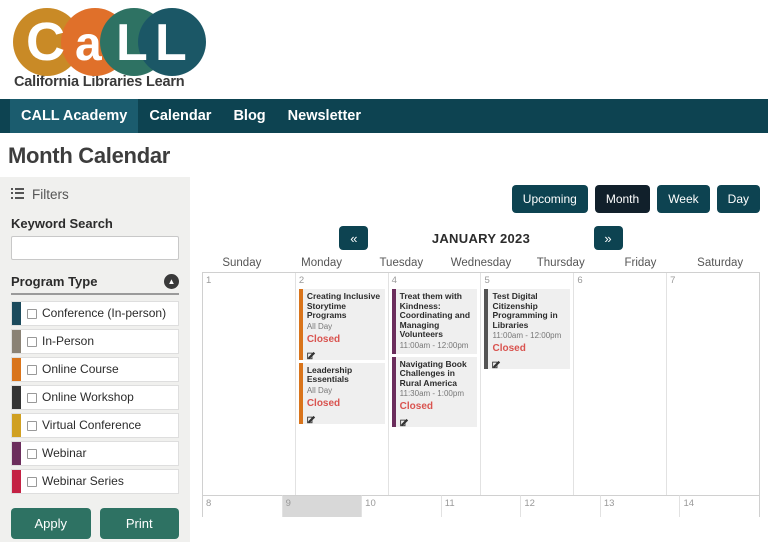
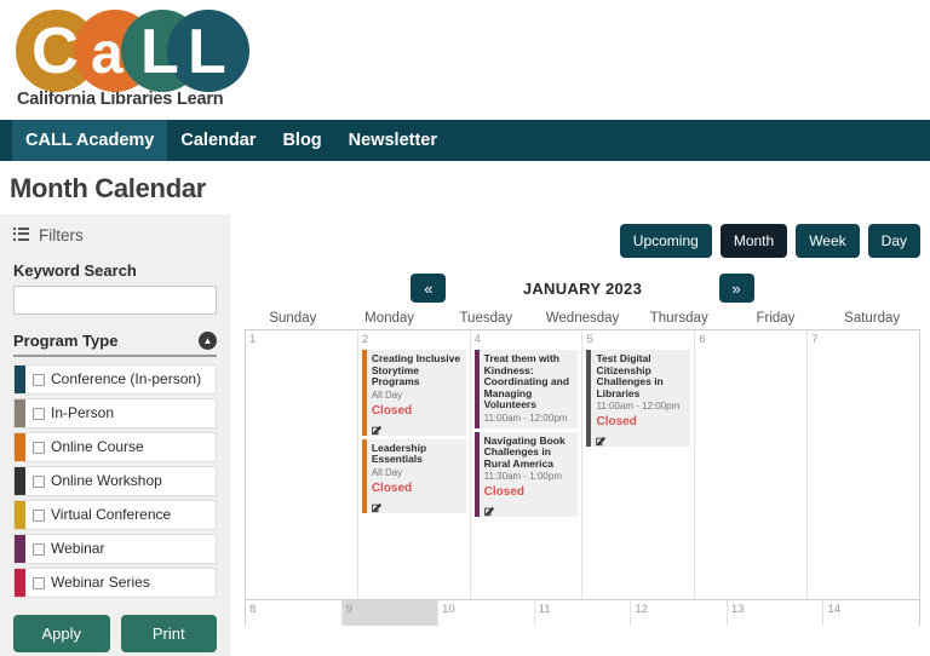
  C
  a
  L
  L
  California Libraries Learn
  CALL Academy
  Calendar
  Blog
  Newsletter
  Month Calendar
  Filters
  Keyword Search
  Program Type
  ▲
  Conference (In-person)
  In-Person
  Online Course
  Online Workshop
  Virtual Conference
  Webinar
  Webinar Series
  Apply
  Print
  Upcoming
  Month
  Week
  Day
  «
  JANUARY 2023
  »
  Sunday
  Monday
  Tuesday
  Wednesday
  Thursday
  Friday
  Saturday
  1
  2
  Creating Inclusive Storytime Programs
  All Day
  Closed
  Leadership Essentials
  All Day
  Closed
  4
  Treat them with Kindness: Coordinating and Managing Volunteers
  11:00am - 12:00pm
  Navigating Book Challenges in Rural America
  11:30am - 1:00pm
  Closed
  5
- Test Digital Citizenship Programming in Libraries
+ Test Digital Citizenship Challenges in Libraries
  11:00am - 12:00pm
  Closed
  6
  7
  8
  9
  10
  11
  12
  13
  14
